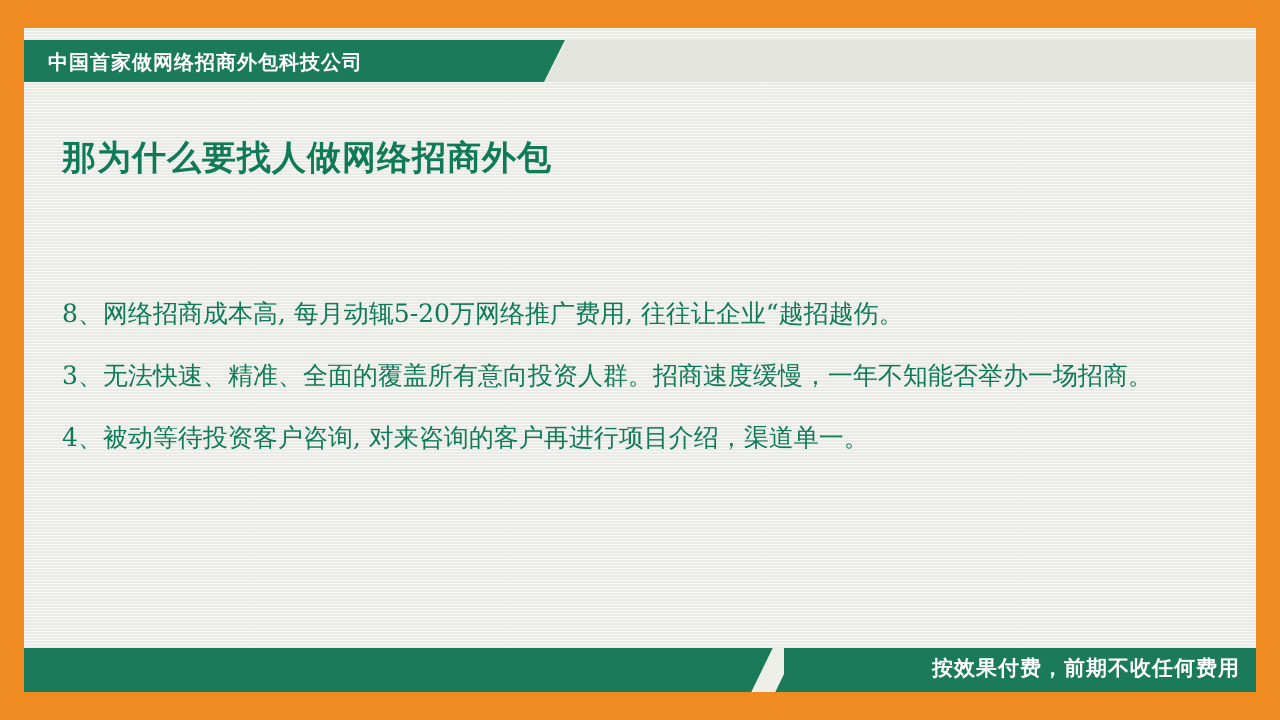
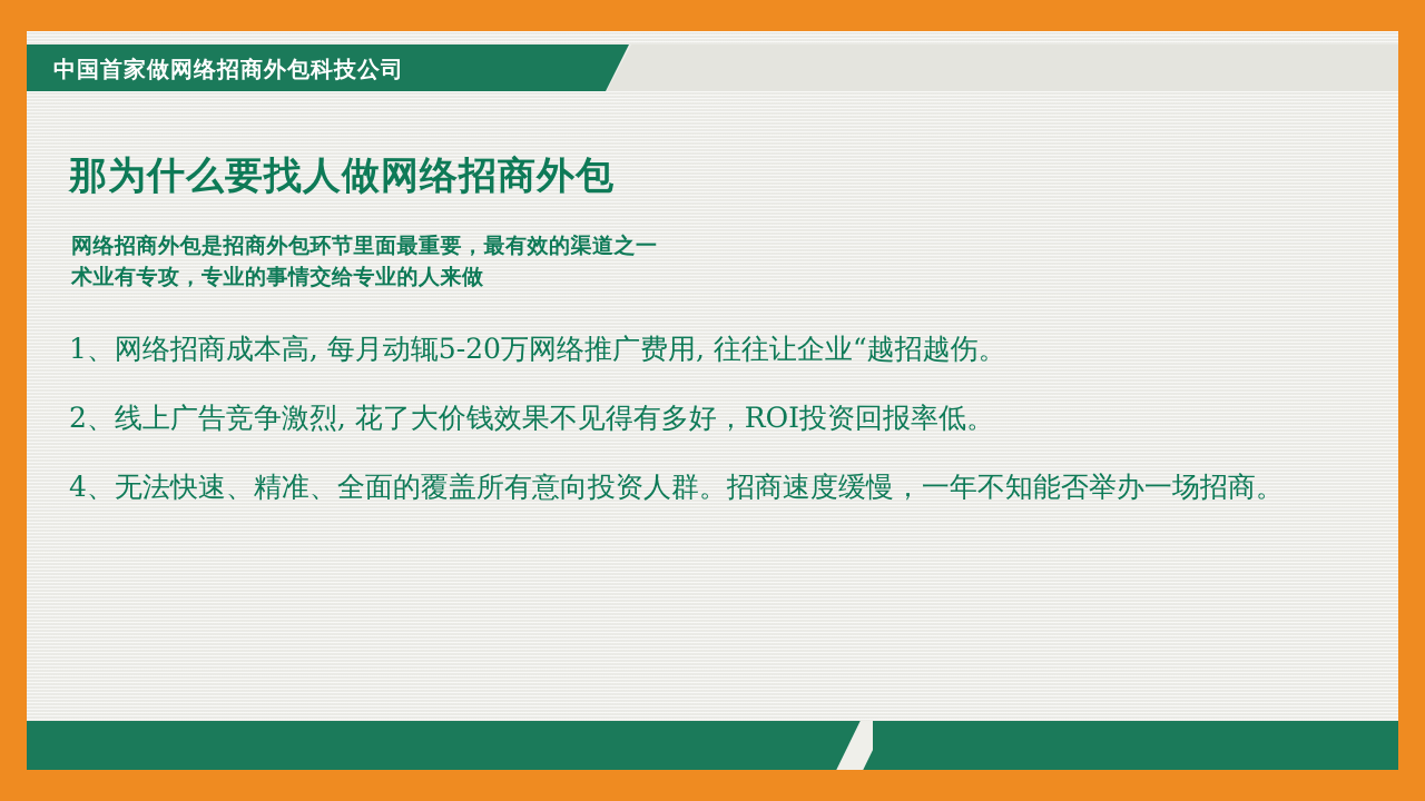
  中国首家做网络招商外包科技公司
  那为什么要找人做网络招商外包
+ 网络招商外包是招商外包环节里面最重要，最有效的渠道之一
+ 术业有专攻，专业的事情交给专业的人来做
- 8、网络招商成本高, 每月动辄5-20万网络推广费用, 往往让企业“越招越伤。
+ 1、网络招商成本高, 每月动辄5-20万网络推广费用, 往往让企业“越招越伤。
+ 2、线上广告竞争激烈, 花了大价钱效果不见得有多好，ROI投资回报率低。
- 3、无法快速、精准、全面的覆盖所有意向投资人群。招商速度缓慢，一年不知能否举办一场招商。
+ 4、无法快速、精准、全面的覆盖所有意向投资人群。招商速度缓慢，一年不知能否举办一场招商。
- 4、被动等待投资客户咨询, 对来咨询的客户再进行项目介绍，渠道单一。
- 按效果付费，前期不收任何费用
